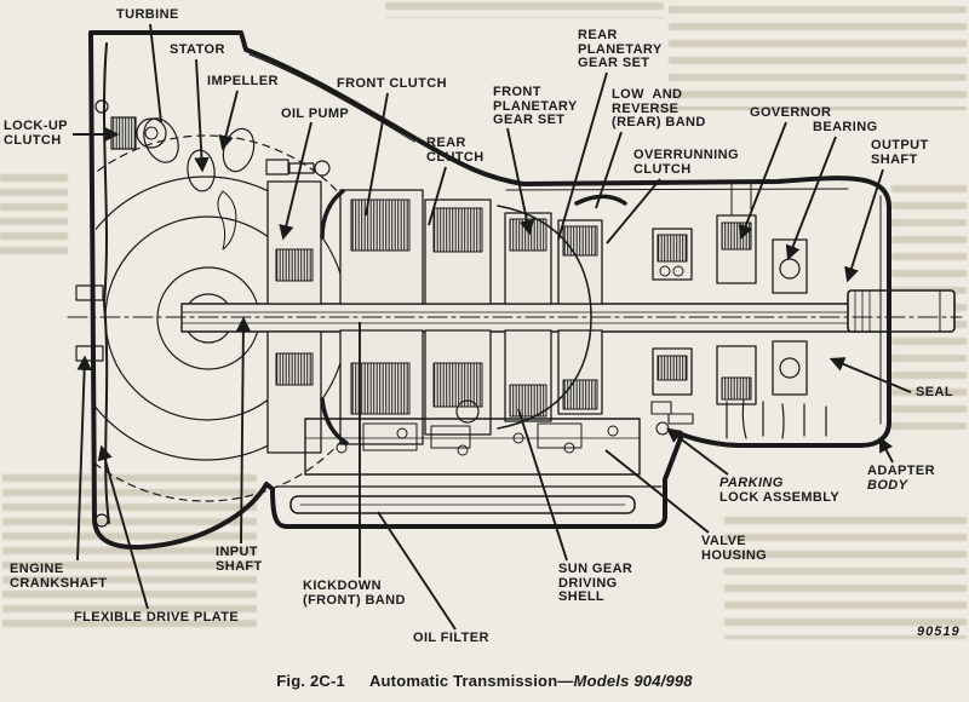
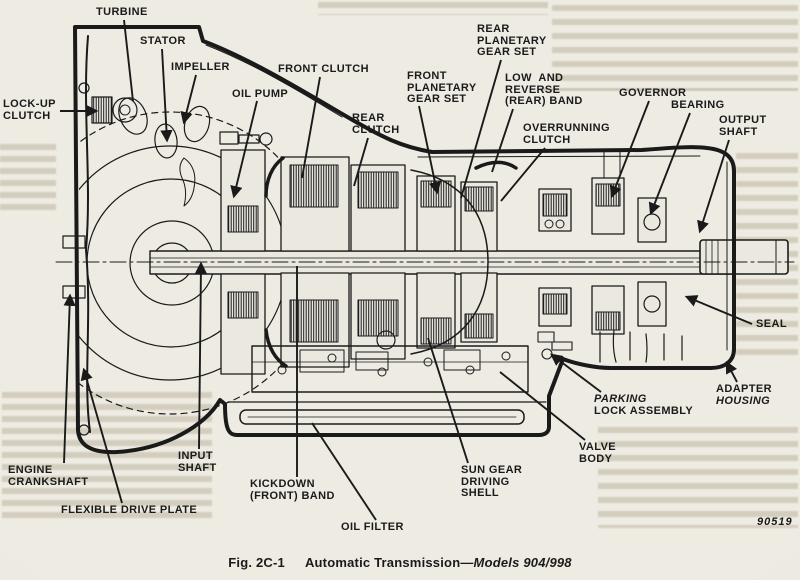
  LOCK-UP
  CLUTCH
  TURBINE
  STATOR
  IMPELLER
  OIL PUMP
  FRONT CLUTCH
  REAR
  CLUTCH
  FRONT
  PLANETARY
  GEAR SET
  REAR
  PLANETARY
  GEAR SET
  LOW AND
  REVERSE
  (REAR) BAND
  OVERRUNNING
  CLUTCH
  GOVERNOR
  BEARING
  OUTPUT
  SHAFT
  SEAL
  ADAPTER
- BODY
+ HOUSING
  PARKING
  LOCK ASSEMBLY
  VALVE
- HOUSING
+ BODY
  SUN GEAR
  DRIVING
  SHELL
  OIL FILTER
  KICKDOWN
  (FRONT) BAND
  INPUT
  SHAFT
  ENGINE
  CRANKSHAFT
  FLEXIBLE DRIVE PLATE
  90519
  Fig. 2C-1 Automatic Transmission—Models 904/998
